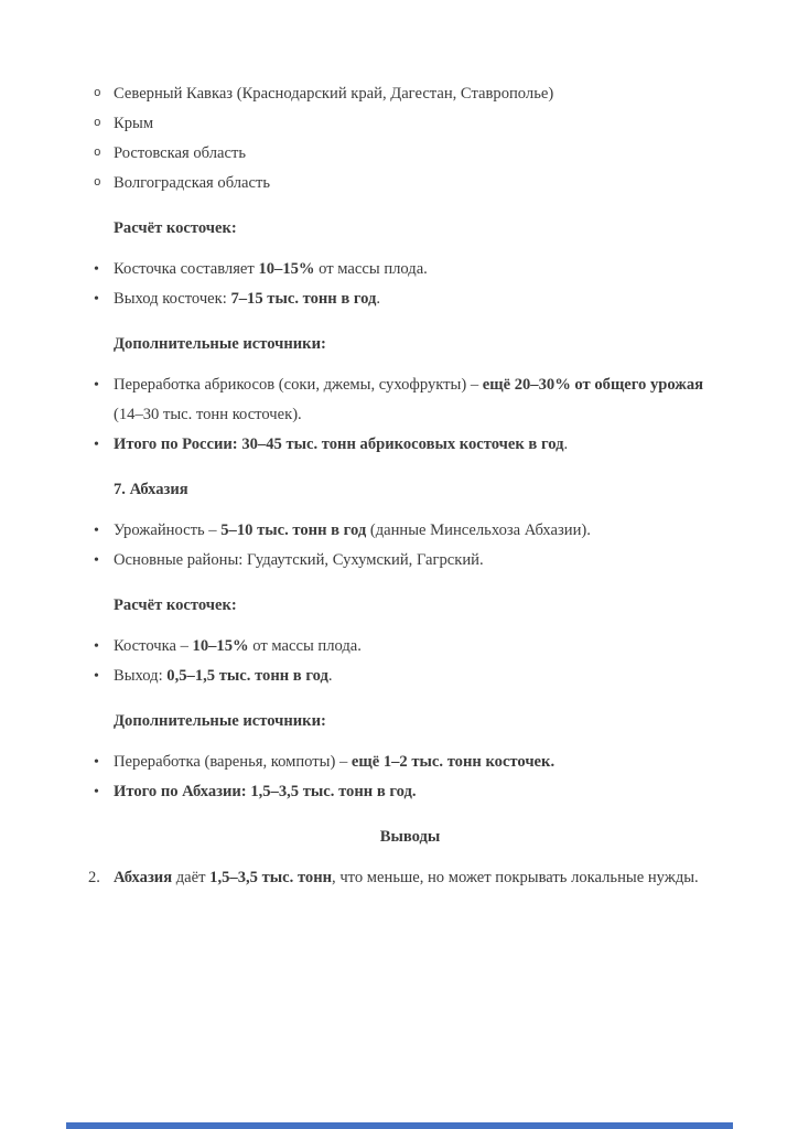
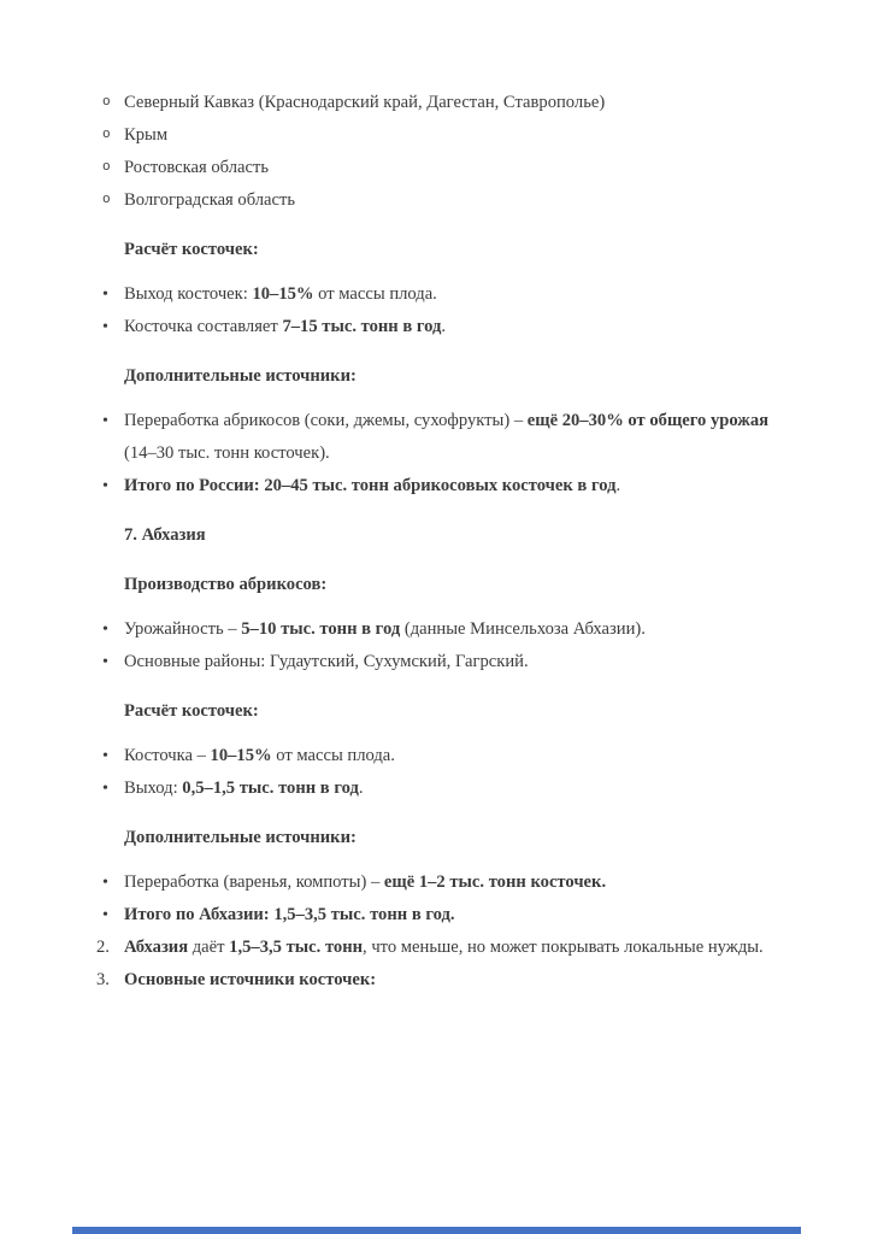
  o
  Северный Кавказ (Краснодарский край, Дагестан, Ставрополье)
  o
  Крым
  o
  Ростовская область
  o
  Волгоградская область
  Расчёт косточек:
  •
- Косточка составляет 10–15% от массы плода.
+ Выход косточек: 10–15% от массы плода.
  •
- Выход косточек: 7–15 тыс. тонн в год.
+ Косточка составляет 7–15 тыс. тонн в год.
  Дополнительные источники:
  •
  Переработка абрикосов (соки, джемы, сухофрукты) – ещё 20–30% от общего урожая (14–30 тыс. тонн косточек).
  •
- Итого по России: 30–45 тыс. тонн абрикосовых косточек в год.
+ Итого по России: 20–45 тыс. тонн абрикосовых косточек в год.
  7. Абхазия
+ Производство абрикосов:
  •
  Урожайность – 5–10 тыс. тонн в год (данные Минсельхоза Абхазии).
  •
  Основные районы: Гудаутский, Сухумский, Гагрский.
  Расчёт косточек:
  •
  Косточка – 10–15% от массы плода.
  •
  Выход: 0,5–1,5 тыс. тонн в год.
  Дополнительные источники:
  •
  Переработка (варенья, компоты) – ещё 1–2 тыс. тонн косточек.
  •
  Итого по Абхазии: 1,5–3,5 тыс. тонн в год.
- Выводы
  2.
  Абхазия даёт 1,5–3,5 тыс. тонн, что меньше, но может покрывать локальные нужды.
+ 3.
+ Основные источники косточек:
